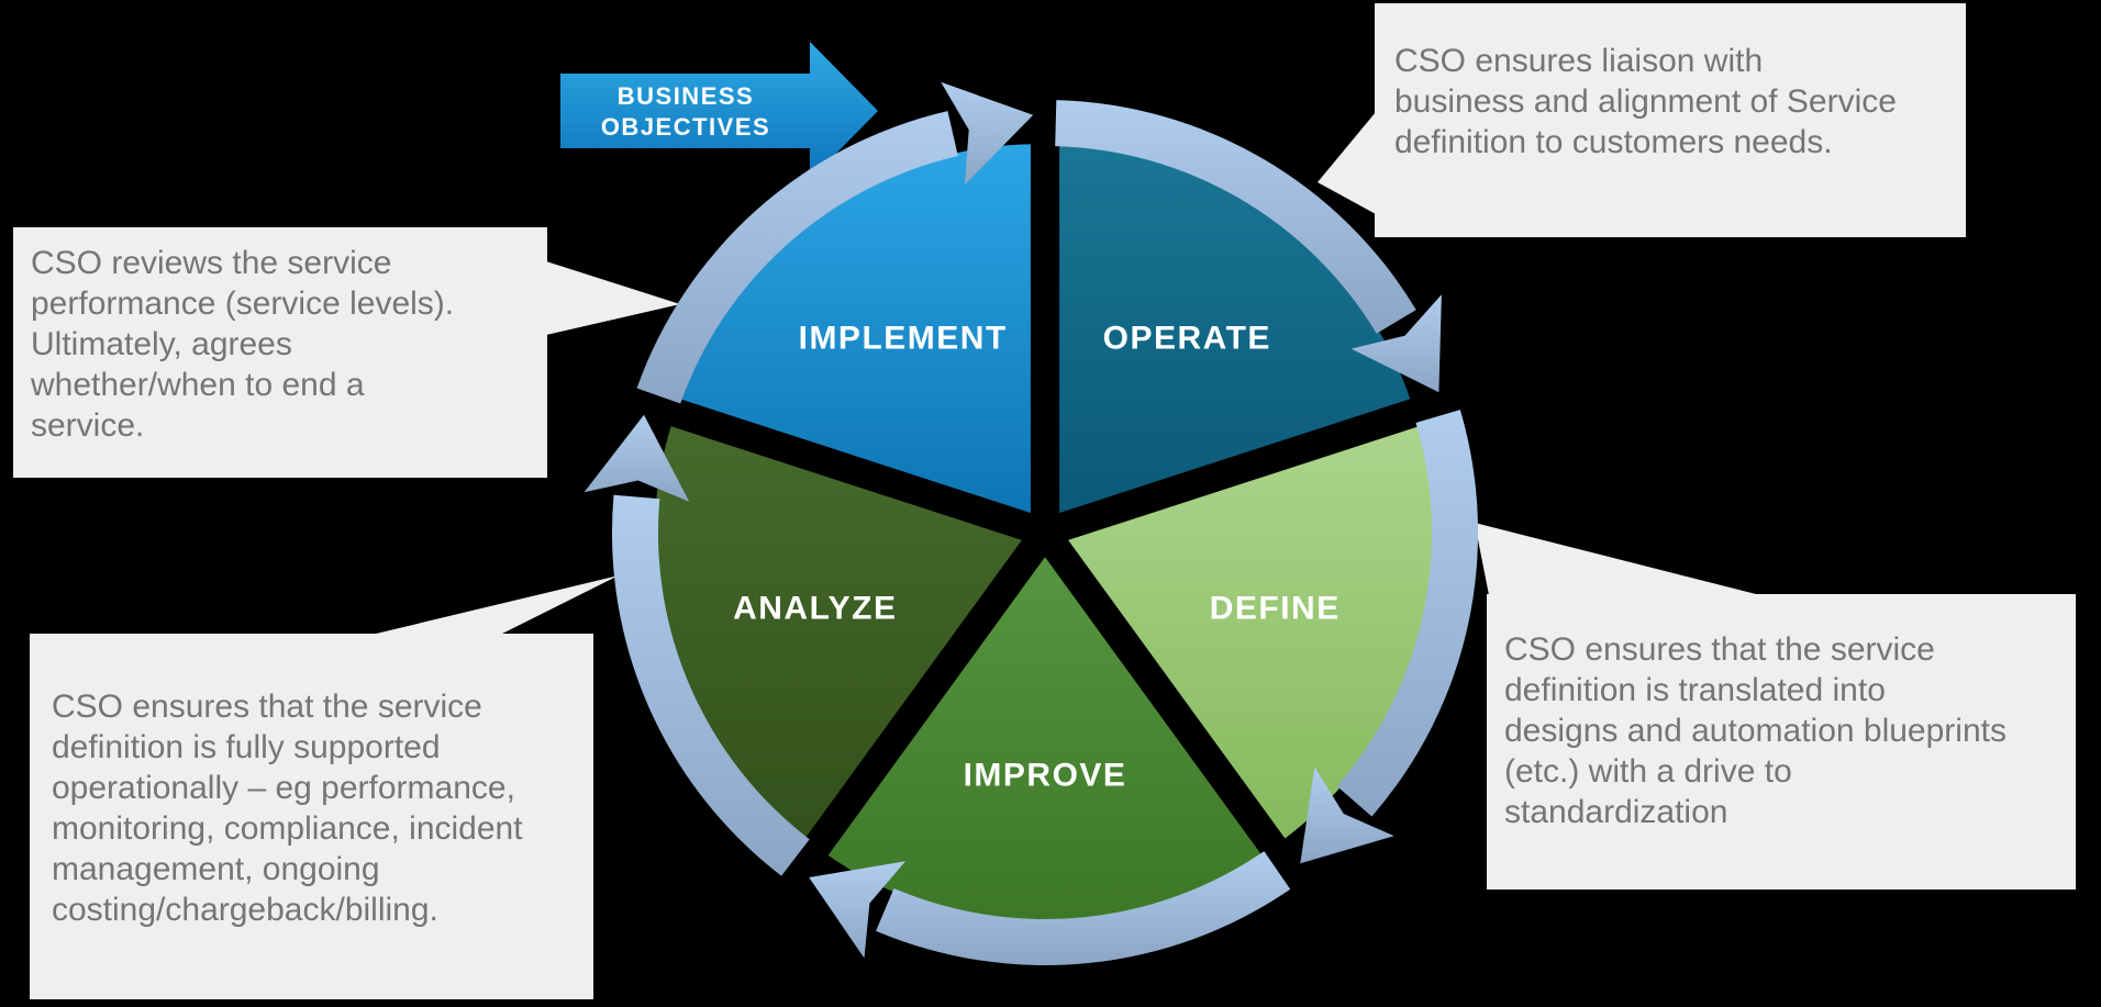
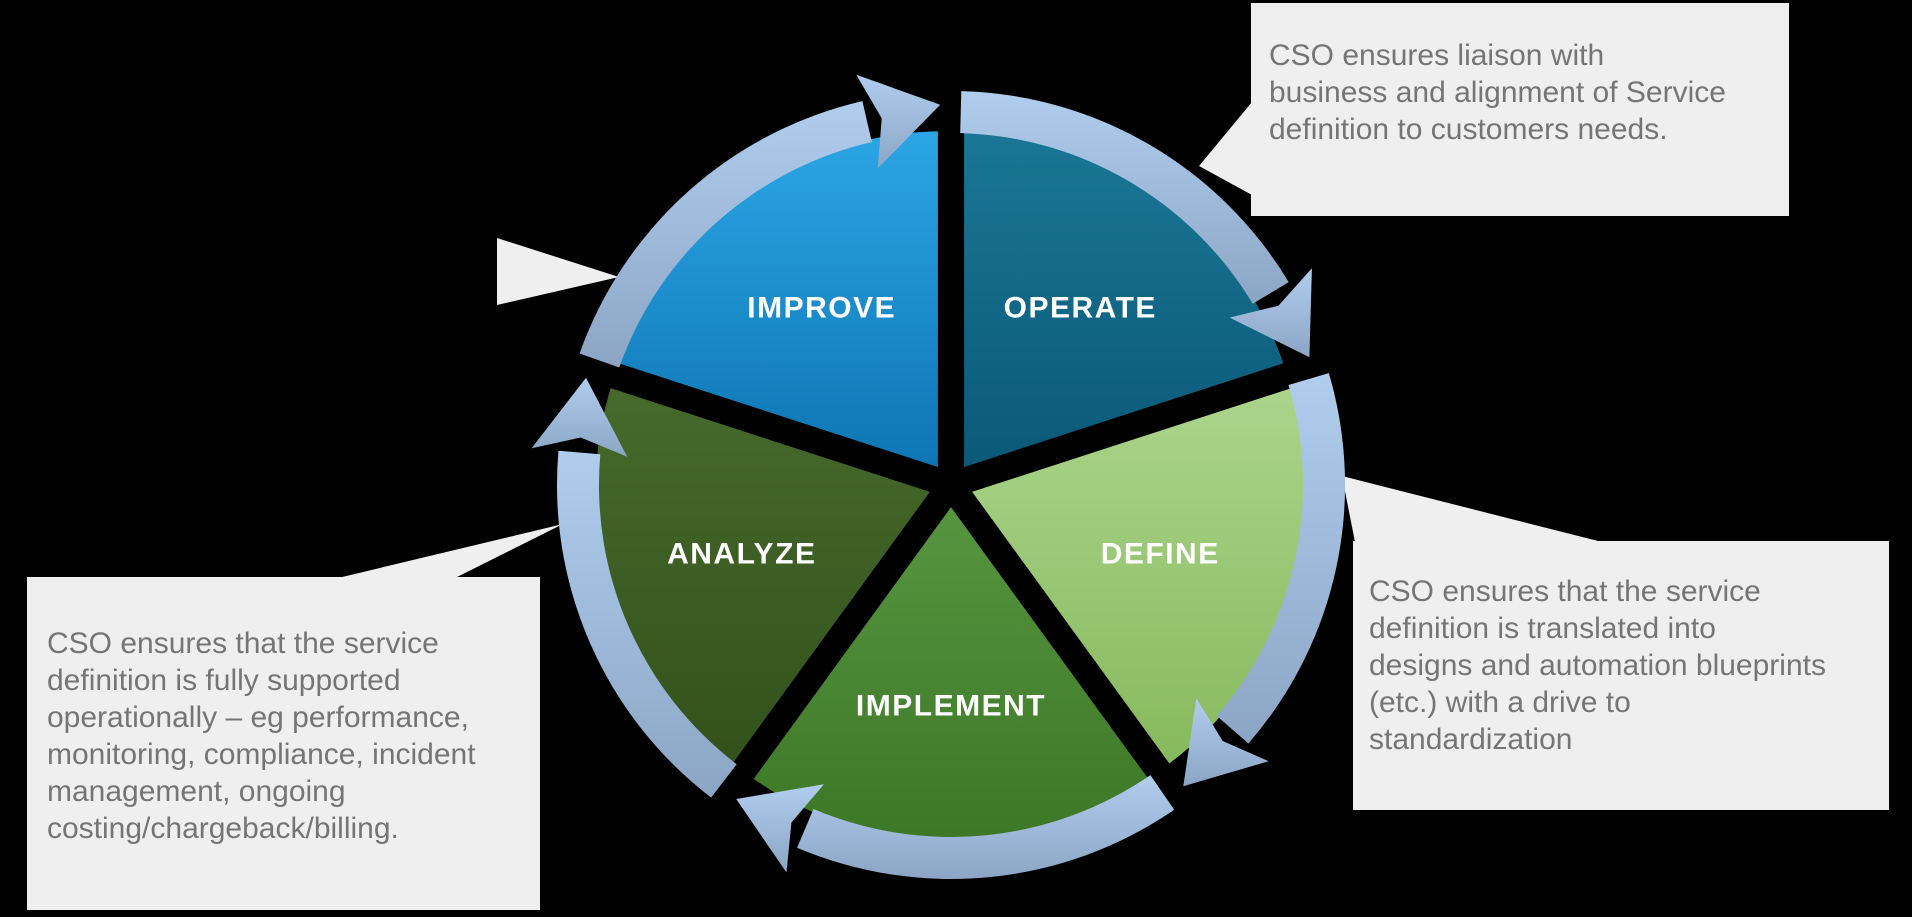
- BUSINESS
- OBJECTIVES
  OPERATE
  DEFINE
- IMPROVE
+ IMPLEMENT
  ANALYZE
- IMPLEMENT
+ IMPROVE
  CSO ensures liaison with
  business and alignment of Service
  definition to customers needs.
- CSO reviews the service
- performance (service levels).
- Ultimately, agrees
- whether/when to end a
- service.
  CSO ensures that the service
  definition is fully supported
  operationally – eg performance,
  monitoring, compliance, incident
  management, ongoing
  costing/chargeback/billing.
  CSO ensures that the service
  definition is translated into
  designs and automation blueprints
  (etc.) with a drive to
  standardization
